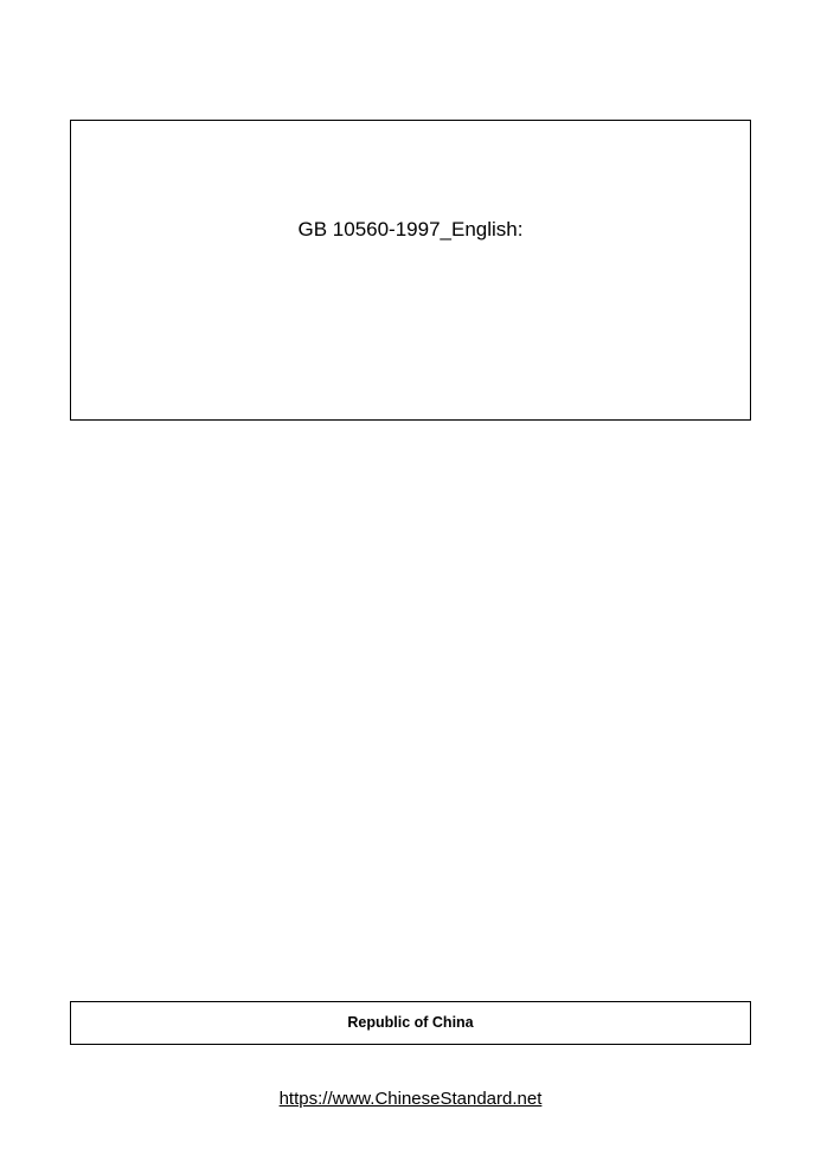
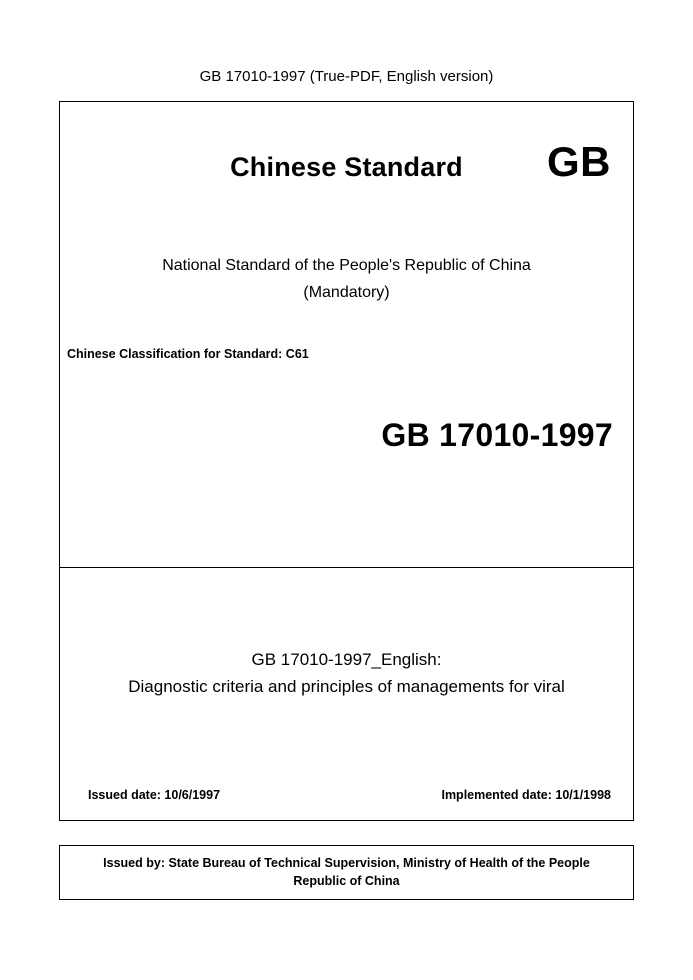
+ GB 17010-1997 (True-PDF, English version)
+ Chinese Standard
+ GB
+ National Standard of the People's Republic of China
+ (Mandatory)
+ Chinese Classification for Standard: C61
+ GB 17010-1997
- GB 10560-1997_English:
+ GB 17010-1997_English:
+ Diagnostic criteria and principles of managements for viral
+ Issued date: 10/6/1997
+ Implemented date: 10/1/1998
+ Issued by: State Bureau of Technical Supervision, Ministry of Health of the People
  Republic of China
- https://www.ChineseStandard.net
